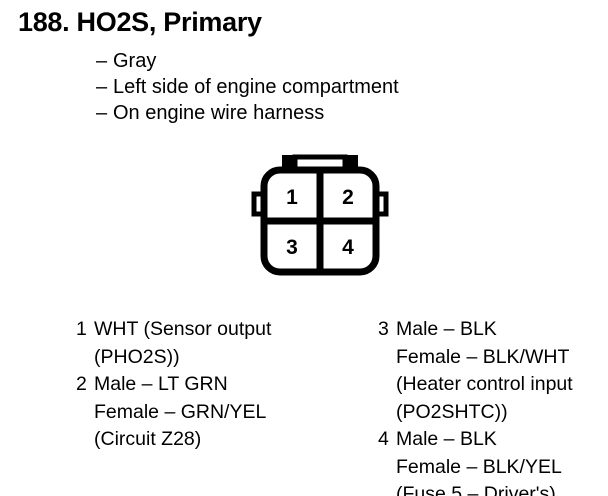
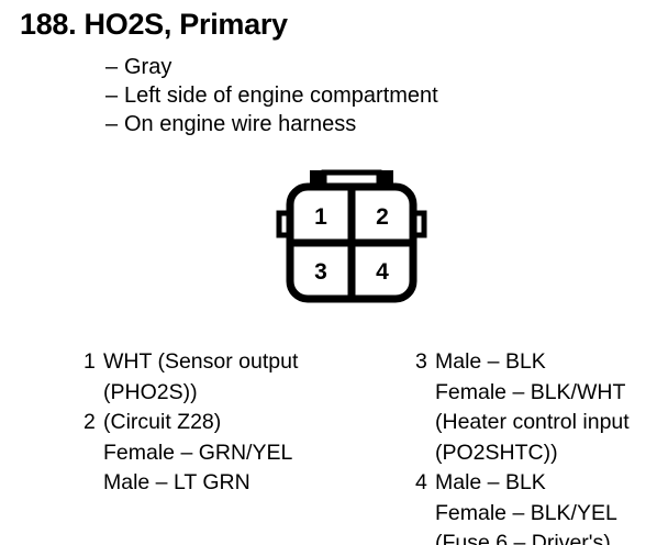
  188. HO2S, Primary
  –
  Gray
  –
  Left side of engine compartment
  –
  On engine wire harness
  1
  2
  3
  4
  1
  WHT (Sensor output
  (PHO2S))
  2
- Male – LT GRN
+ (Circuit Z28)
  Female – GRN/YEL
- (Circuit Z28)
+ Male – LT GRN
  3
  Male – BLK
  Female – BLK/WHT
  (Heater control input
  (PO2SHTC))
  4
  Male – BLK
  Female – BLK/YEL
- (Fuse 5 – Driver's)
+ (Fuse 6 – Driver's)
